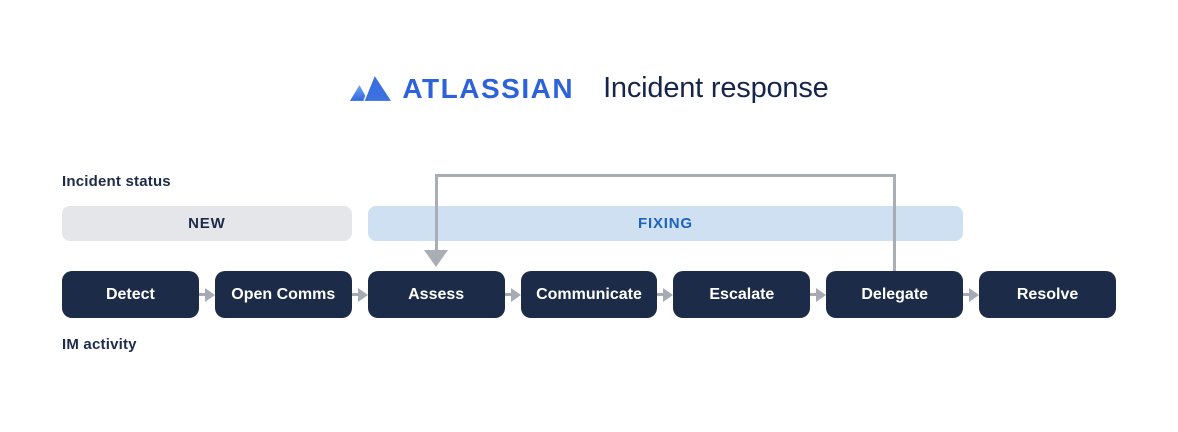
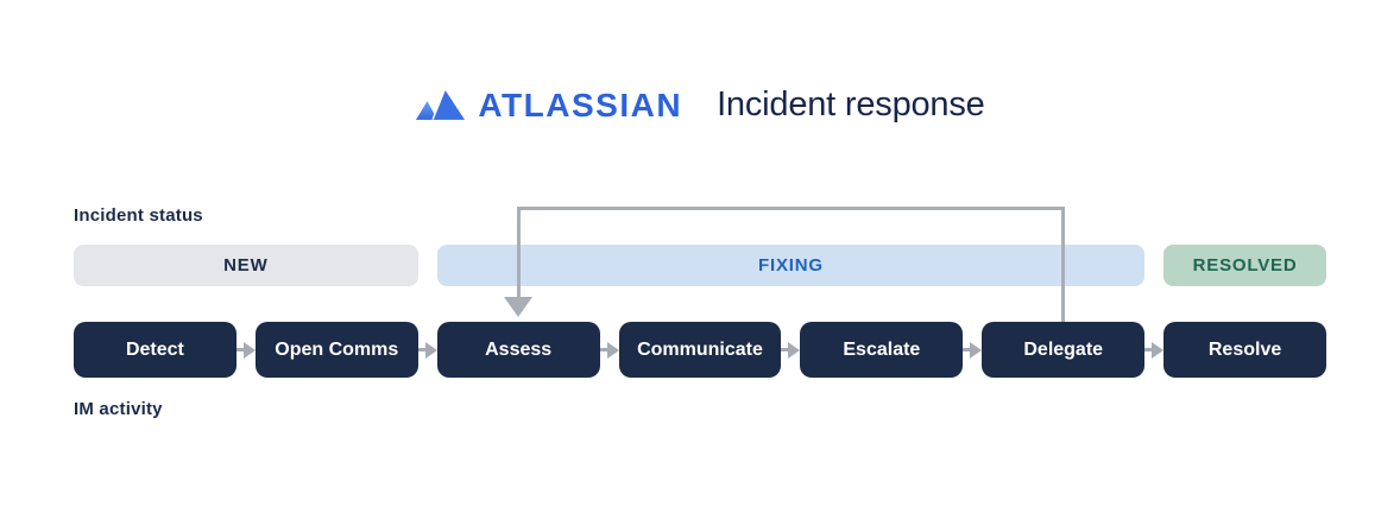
  ATLASSIAN
  Incident response
  Incident status
  NEW
  FIXING
+ RESOLVED
  Detect
  Open Comms
  Assess
  Communicate
  Escalate
  Delegate
  Resolve
  IM activity
